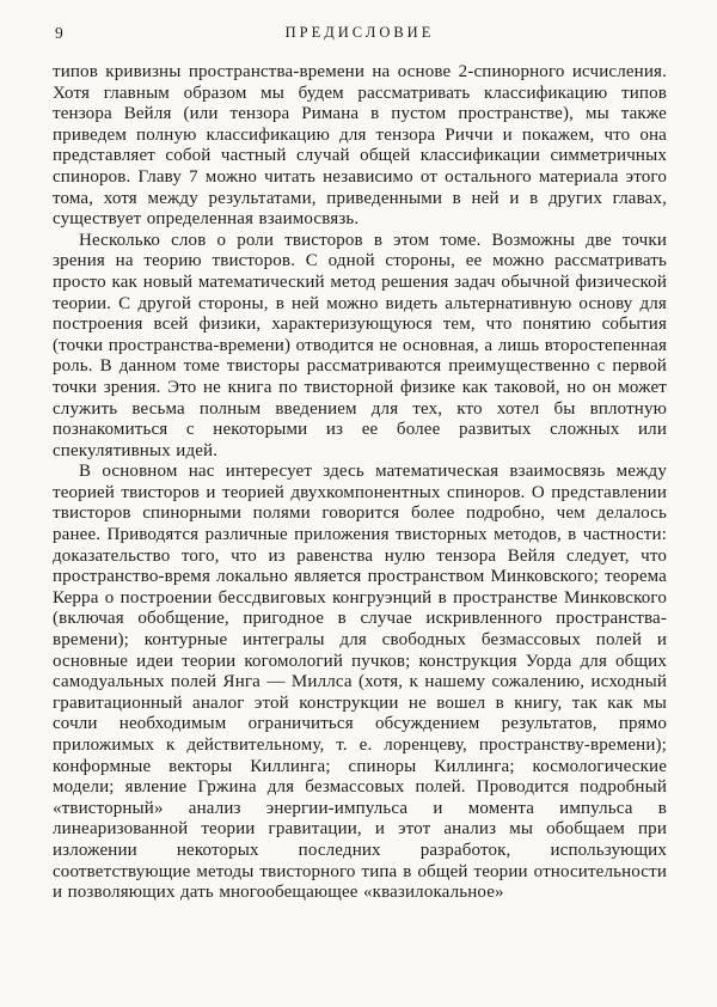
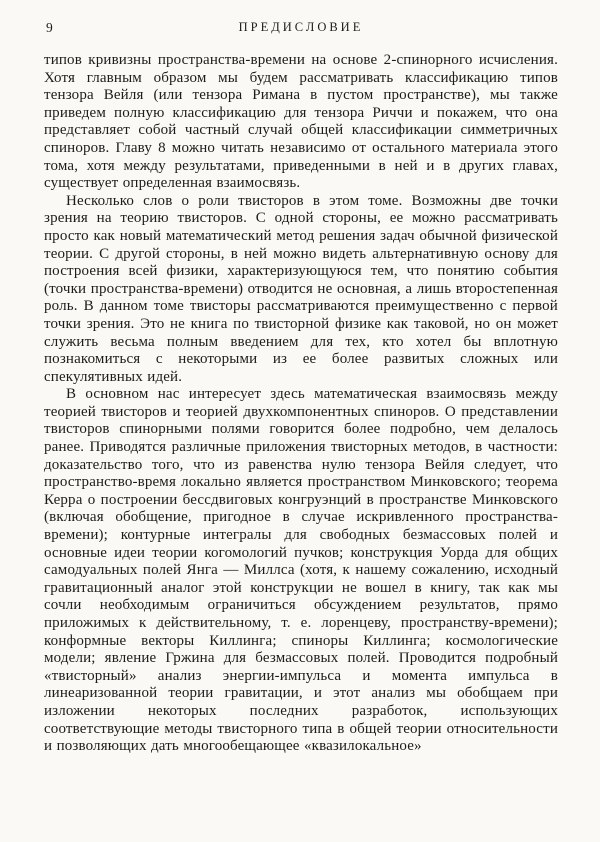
  9
  ПРЕДИСЛОВИЕ
- типов кривизны пространства-времени на основе 2-спинорного исчисления. Хотя главным образом мы будем рассматривать классификацию типов тензора Вейля (или тензора Римана в пустом пространстве), мы также приведем полную классификацию для тензора Риччи и покажем, что она представляет собой частный случай общей классификации симметричных спиноров. Главу 7 можно читать независимо от остального материала этого тома, хотя между результатами, приведенными в ней и в других главах, существует определенная взаимосвязь.
+ типов кривизны пространства-времени на основе 2-спинорного исчисления. Хотя главным образом мы будем рассматривать классификацию типов тензора Вейля (или тензора Римана в пустом пространстве), мы также приведем полную классификацию для тензора Риччи и покажем, что она представляет собой частный случай общей классификации симметричных спиноров. Главу 8 можно читать независимо от остального материала этого тома, хотя между результатами, приведенными в ней и в других главах, существует определенная взаимосвязь.
  Несколько слов о роли твисторов в этом томе. Возможны две точки зрения на теорию твисторов. С одной стороны, ее можно рассматривать просто как новый математический метод решения задач обычной физической теории. С другой стороны, в ней можно видеть альтернативную основу для построения всей физики, характеризующуюся тем, что понятию события (точки пространства-времени) отводится не основная, а лишь второстепенная роль. В данном томе твисторы рассматриваются преимущественно с первой точки зрения. Это не книга по твисторной физике как таковой, но он может служить весьма полным введением для тех, кто хотел бы вплотную познакомиться с некоторыми из ее более развитых сложных или спекулятивных идей.
  В основном нас интересует здесь математическая взаимосвязь между теорией твисторов и теорией двухкомпонентных спиноров. О представлении твисторов спинорными полями говорится более подробно, чем делалось ранее. Приводятся различные приложения твисторных методов, в частности: доказательство того, что из равенства нулю тензора Вейля следует, что пространство-время локально является пространством Минковского; теорема Керра о построении бессдвиговых конгруэнций в пространстве Минковского (включая обобщение, пригодное в случае искривленного пространства-времени); контурные интегралы для свободных безмассовых полей и основные идеи теории когомологий пучков; конструкция Уорда для общих самодуальных полей Янга — Миллса (хотя, к нашему сожалению, исходный гравитационный аналог этой конструкции не вошел в книгу, так как мы сочли необходимым ограничиться обсуждением результатов, прямо приложимых к действительному, т. е. лоренцеву, пространству-времени); конформные векторы Киллинга; спиноры Киллинга; космологические модели; явление Гржина для безмассовых полей. Проводится подробный «твисторный» анализ энергии-импульса и момента импульса в линеаризованной теории гравитации, и этот анализ мы обобщаем при изложении некоторых последних разработок, использующих соответствующие методы твисторного типа в общей теории относительности и позволяющих дать многообещающее «квазилокальное»
